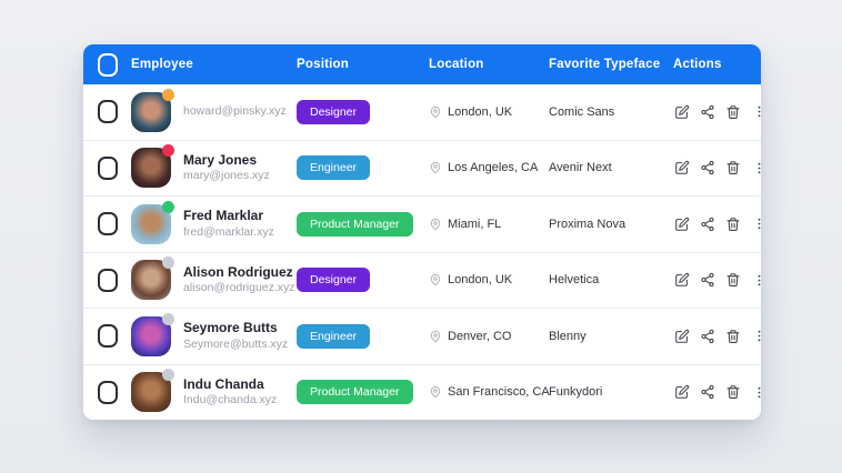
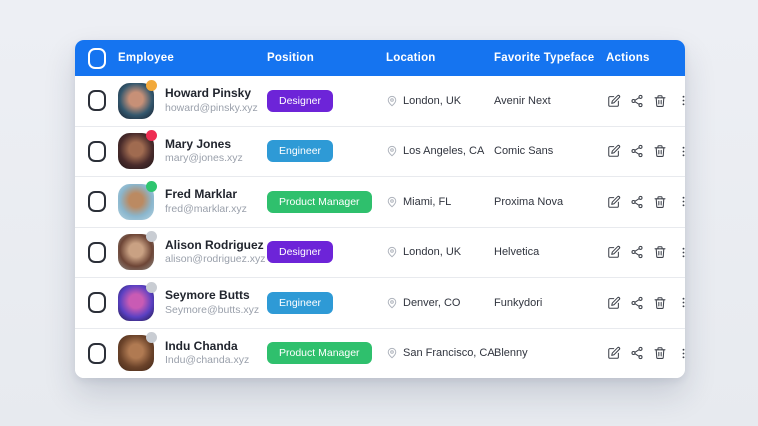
  Employee
  Position
  Location
  Favorite Typeface
  Actions
+ Howard Pinsky
  howard@pinsky.xyz
  Designer
  London, UK
- Comic Sans
+ Avenir Next
  Mary Jones
  mary@jones.xyz
  Engineer
  Los Angeles, CA
- Avenir Next
+ Comic Sans
  Fred Marklar
  fred@marklar.xyz
  Product Manager
  Miami, FL
  Proxima Nova
  Alison Rodriguez
  alison@rodriguez.xyz
  Designer
  London, UK
  Helvetica
  Seymore Butts
  Seymore@butts.xyz
  Engineer
  Denver, CO
- Blenny
+ Funkydori
  Indu Chanda
  Indu@chanda.xyz
  Product Manager
  San Francisco, CA
- Funkydori
+ Blenny
